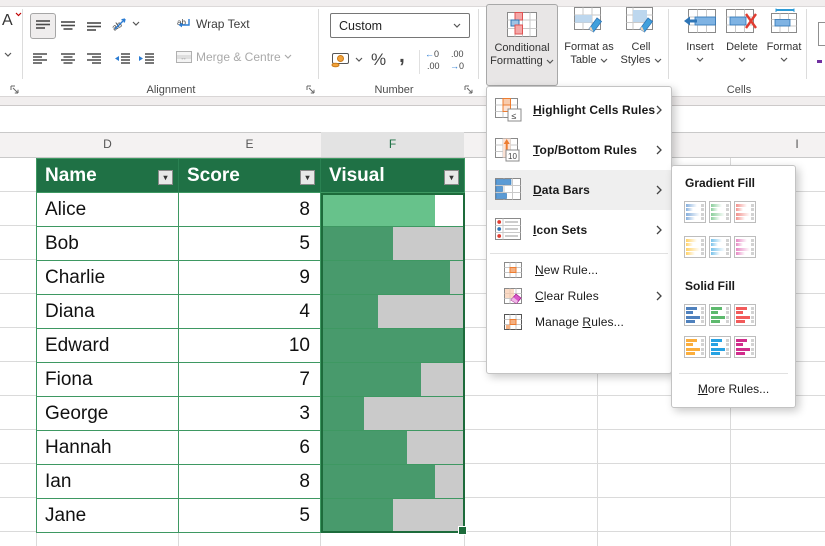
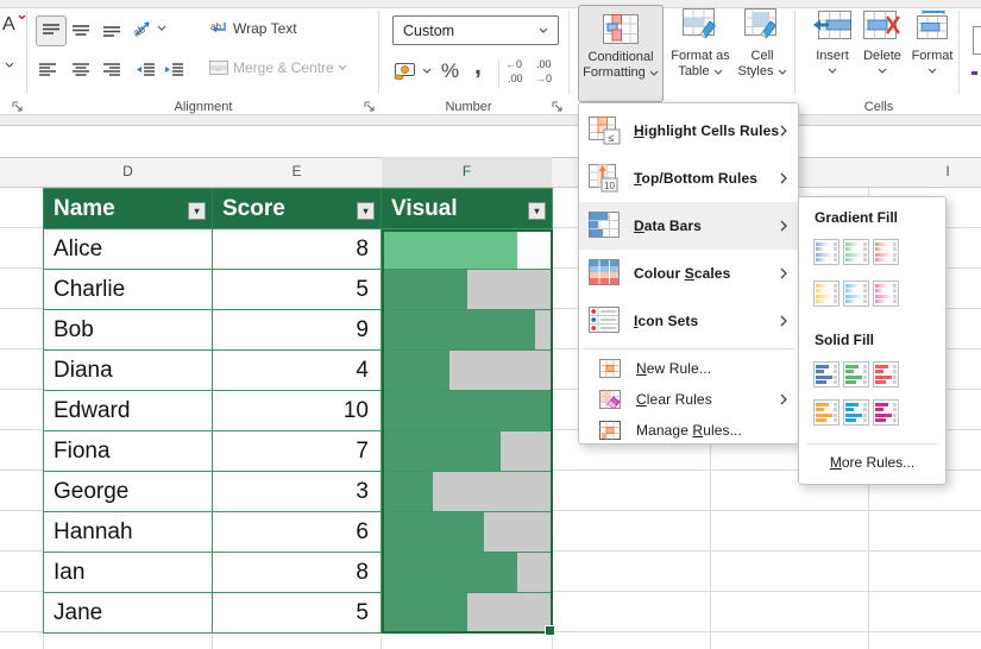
  D
  E
  F
  I
  Name
  ▾
  Score
  ▾
  Visual
  ▾
  Alice
  8
- Bob
+ Charlie
  5
- Charlie
+ Bob
  9
  Diana
  4
  Edward
  10
  Fiona
  7
  George
  3
  Hannah
  6
  Ian
  8
  Jane
  5
  A
  ab
  Wrap Text
  Merge & Centre
  Alignment
  Custom
  %
  ,
  ←
  0
  .00
  .00
  →
  0
  Number
  Conditional
  Formatting
  Format as
  Table
  Cell
  Styles
  Insert
  Delete
  Format
  Cells
  ≤
  Highlight Cells Rules
  10
  Top/Bottom Rules
  Data Bars
+ Colour Scales
  Icon Sets
  New Rule...
  Clear Rules
  Manage Rules...
  Gradient Fill
  Solid Fill
  More Rules...
